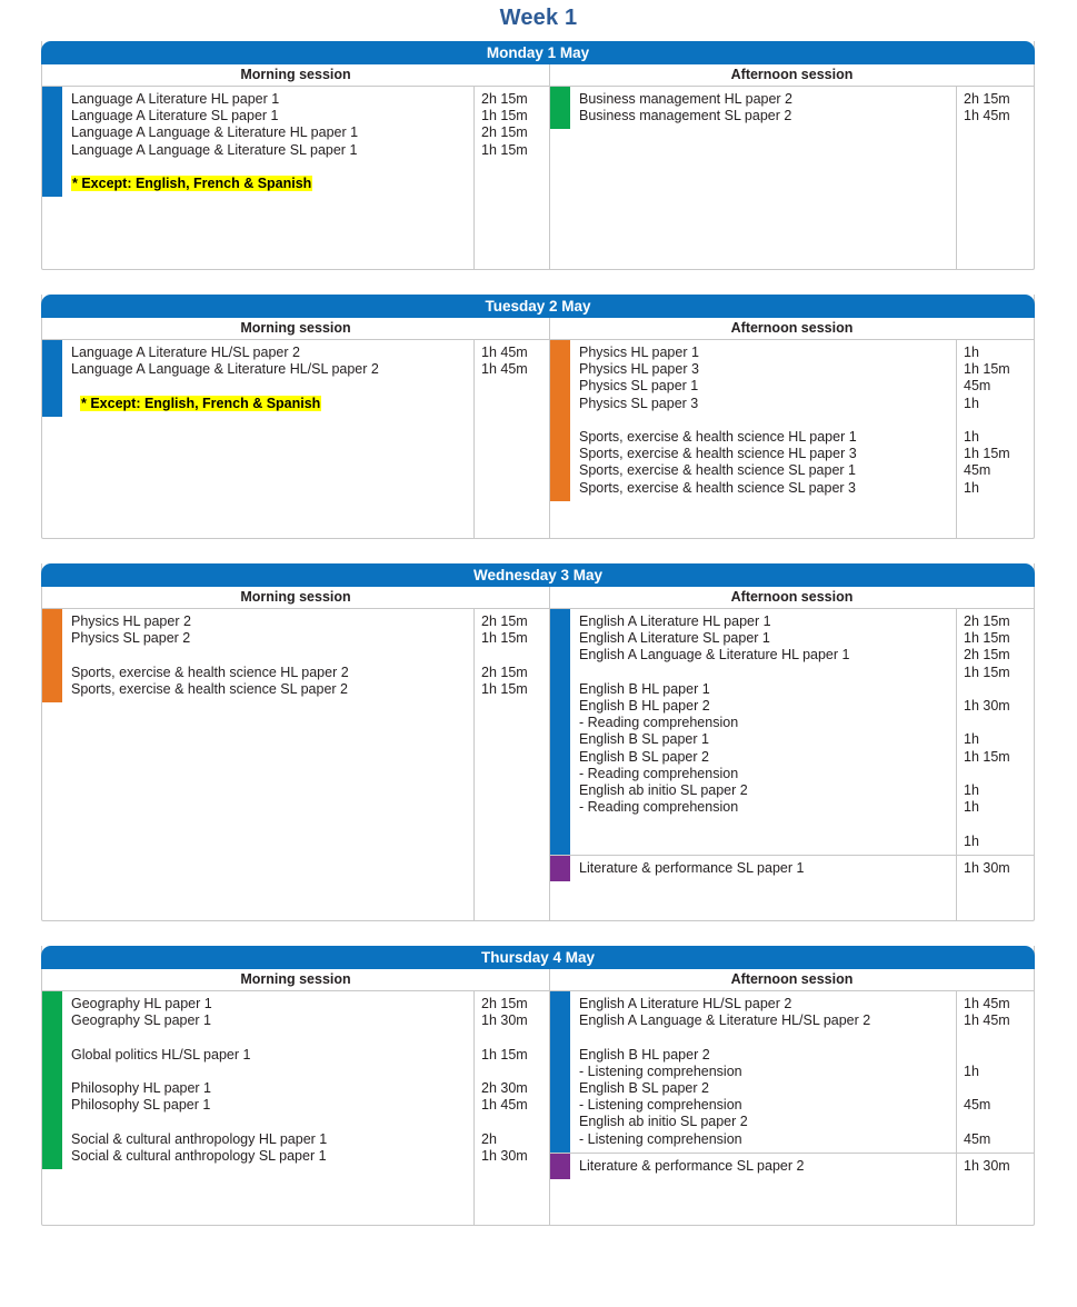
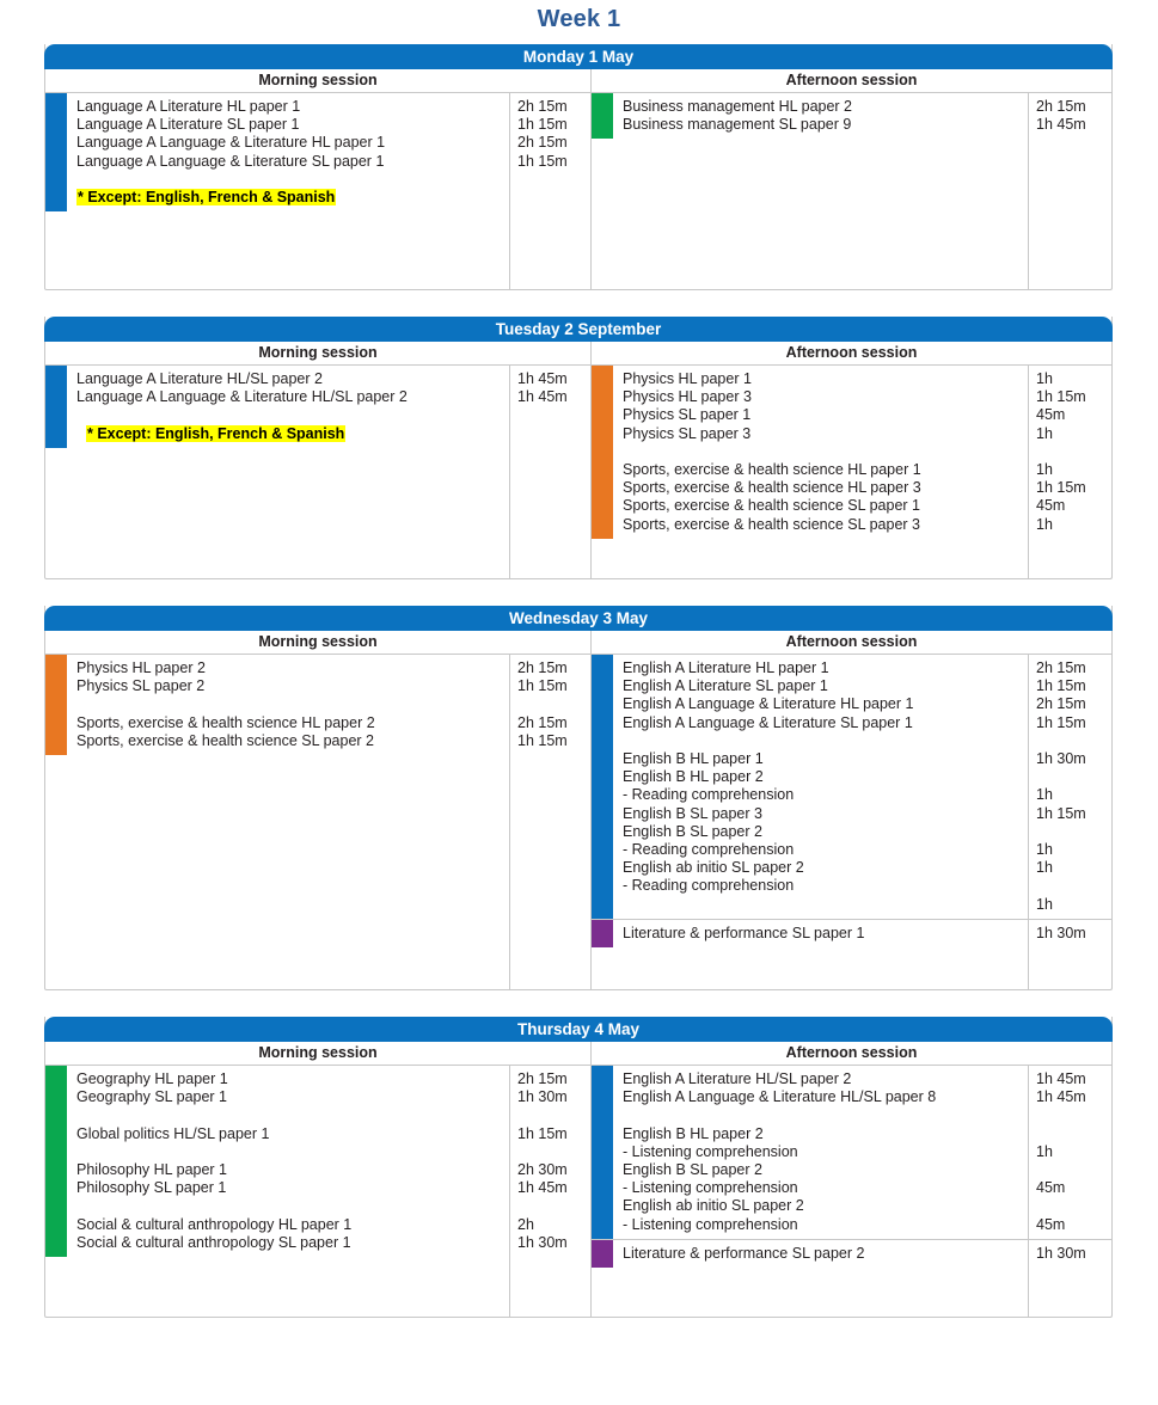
  Week 1
  Monday 1 May
  Morning session
  Afternoon session
  Language A Literature HL paper 1
  Language A Literature SL paper 1
  Language A Language & Literature HL paper 1
  Language A Language & Literature SL paper 1
  * Except: English, French & Spanish
  2h 15m
  1h 15m
  2h 15m
  1h 15m
  Business management HL paper 2
- Business management SL paper 2
+ Business management SL paper 9
  2h 15m
  1h 45m
- Tuesday 2 May
+ Tuesday 2 September
  Morning session
  Afternoon session
  Language A Literature HL/SL paper 2
  Language A Language & Literature HL/SL paper 2
  * Except: English, French & Spanish
  1h 45m
  1h 45m
  Physics HL paper 1
  Physics HL paper 3
  Physics SL paper 1
  Physics SL paper 3
  Sports, exercise & health science HL paper 1
  Sports, exercise & health science HL paper 3
  Sports, exercise & health science SL paper 1
  Sports, exercise & health science SL paper 3
  1h
  1h 15m
  45m
  1h
  1h
  1h 15m
  45m
  1h
  Wednesday 3 May
  Morning session
  Afternoon session
  Physics HL paper 2
  Physics SL paper 2
  Sports, exercise & health science HL paper 2
  Sports, exercise & health science SL paper 2
  2h 15m
  1h 15m
  2h 15m
  1h 15m
  English A Literature HL paper 1
  English A Literature SL paper 1
  English A Language & Literature HL paper 1
+ English A Language & Literature SL paper 1
  English B HL paper 1
  English B HL paper 2
  - Reading comprehension
- English B SL paper 1
+ English B SL paper 3
  English B SL paper 2
  - Reading comprehension
  English ab initio SL paper 2
  - Reading comprehension
  2h 15m
  1h 15m
  2h 15m
  1h 15m
  1h 30m
  1h
  1h 15m
  1h
  1h
  1h
  Literature & performance SL paper 1
  1h 30m
  Thursday 4 May
  Morning session
  Afternoon session
  Geography HL paper 1
  Geography SL paper 1
  Global politics HL/SL paper 1
  Philosophy HL paper 1
  Philosophy SL paper 1
  Social & cultural anthropology HL paper 1
  Social & cultural anthropology SL paper 1
  2h 15m
  1h 30m
  1h 15m
  2h 30m
  1h 45m
  2h
  1h 30m
  English A Literature HL/SL paper 2
- English A Language & Literature HL/SL paper 2
+ English A Language & Literature HL/SL paper 8
  English B HL paper 2
  - Listening comprehension
  English B SL paper 2
  - Listening comprehension
  English ab initio SL paper 2
  - Listening comprehension
  1h 45m
  1h 45m
  1h
  45m
  45m
  Literature & performance SL paper 2
  1h 30m
